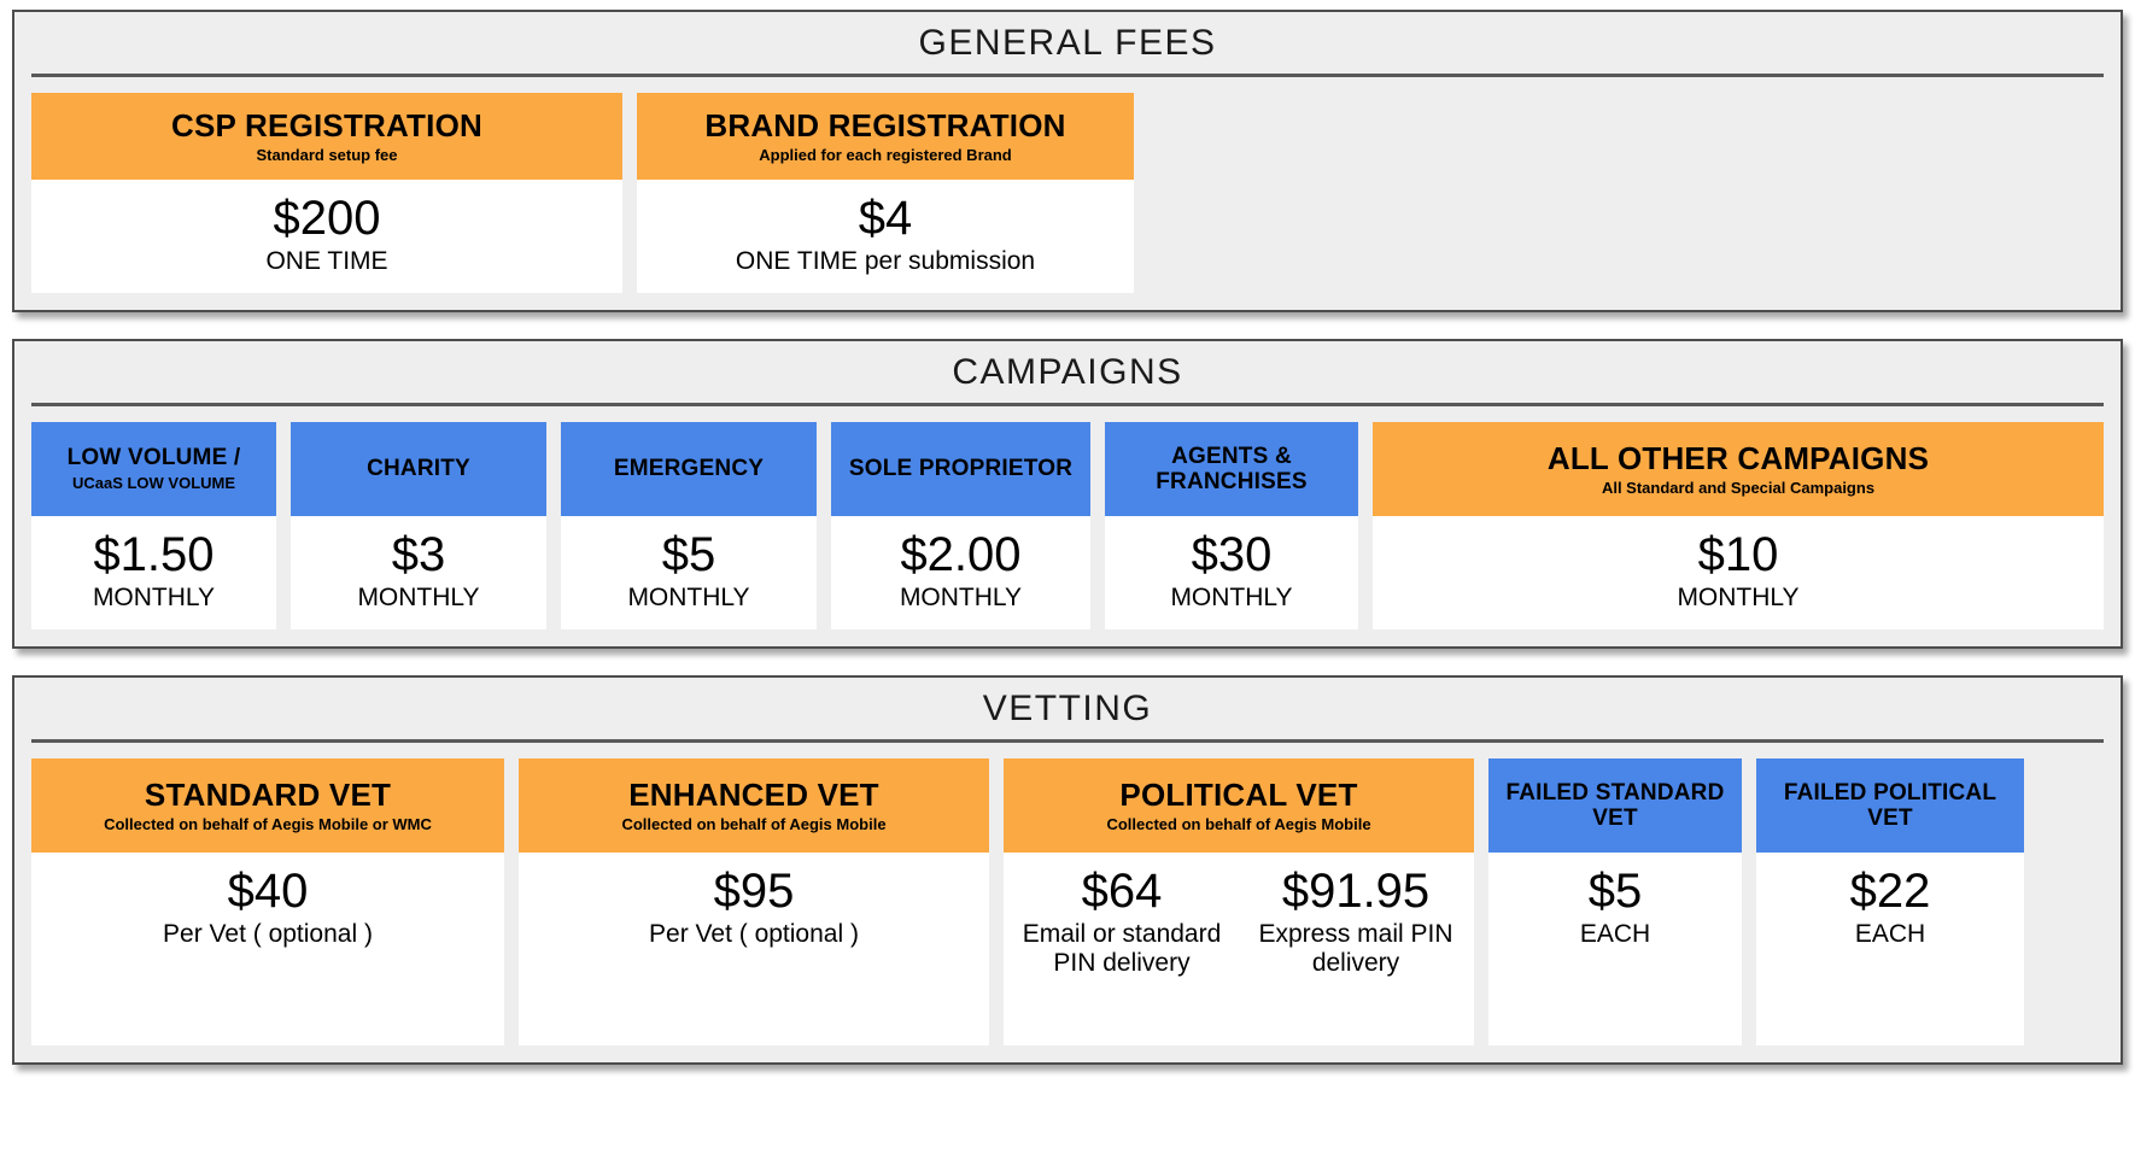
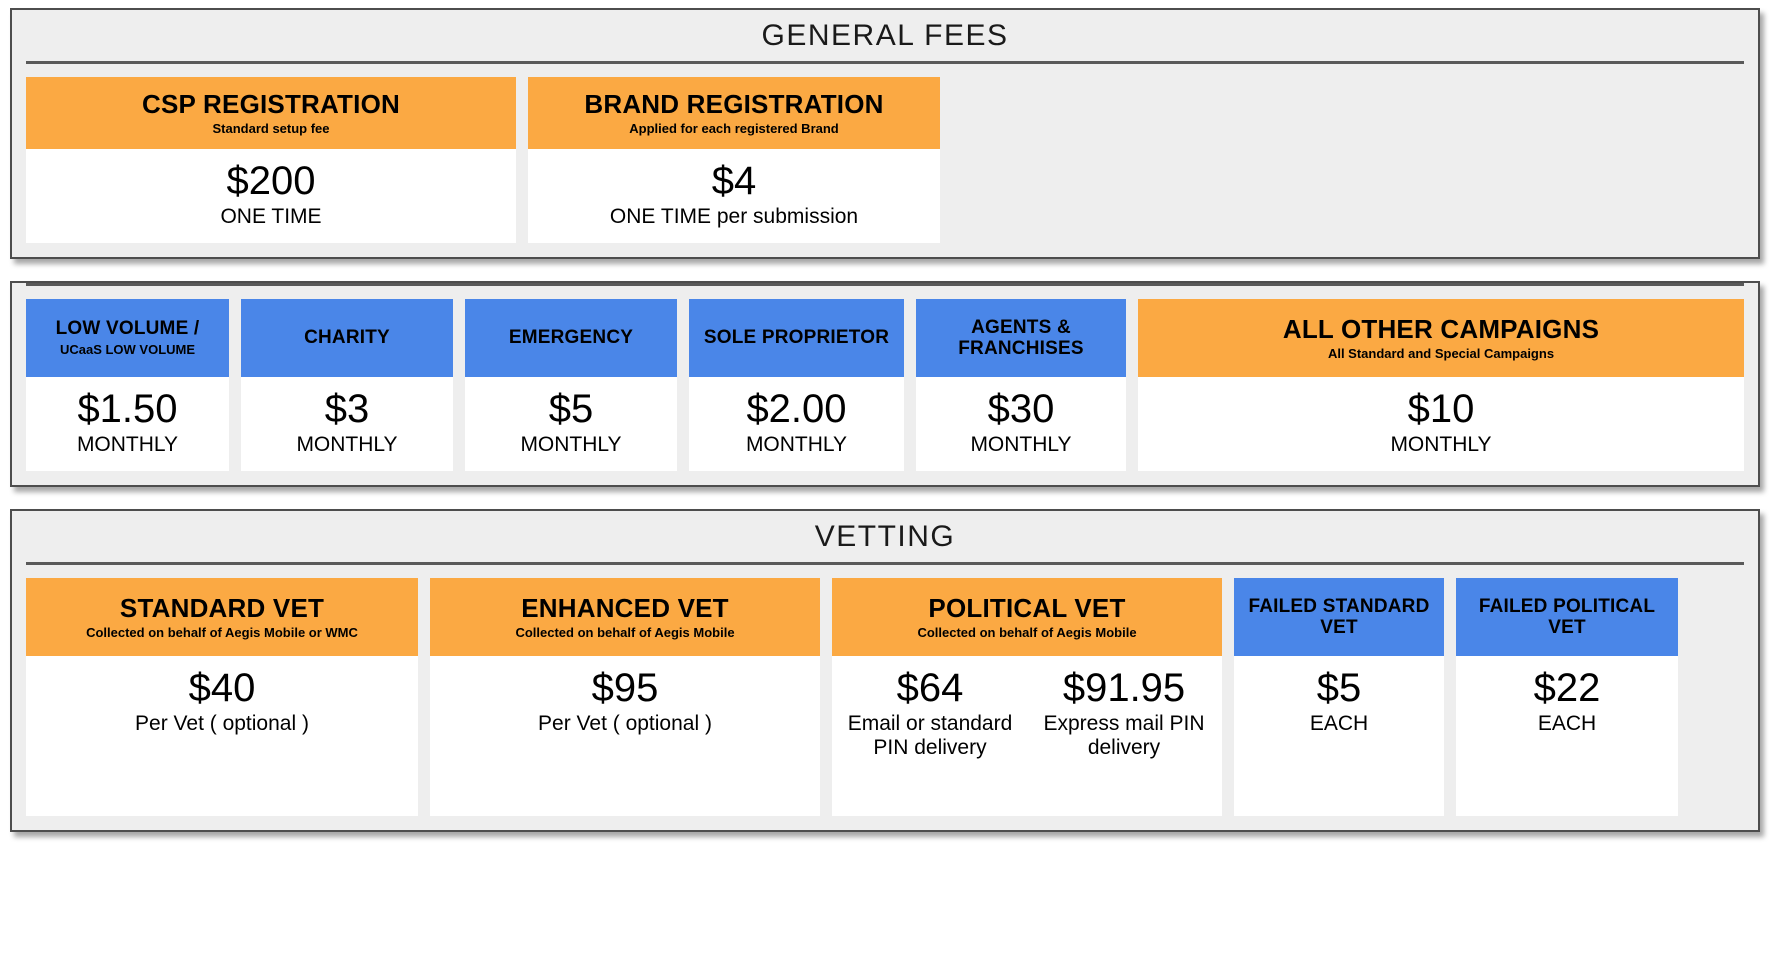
  GENERAL FEES
  CSP REGISTRATION
  Standard setup fee
  $200
  ONE TIME
  BRAND REGISTRATION
  Applied for each registered Brand
  $4
  ONE TIME per submission
- CAMPAIGNS
  LOW VOLUME /
  UCaaS LOW VOLUME
  $1.50
  MONTHLY
  CHARITY
  $3
  MONTHLY
  EMERGENCY
  $5
  MONTHLY
  SOLE PROPRIETOR
  $2.00
  MONTHLY
  AGENTS & FRANCHISES
  $30
  MONTHLY
  ALL OTHER CAMPAIGNS
  All Standard and Special Campaigns
  $10
  MONTHLY
  VETTING
  STANDARD VET
  Collected on behalf of Aegis Mobile or WMC
  $40
  Per Vet ( optional )
  ENHANCED VET
  Collected on behalf of Aegis Mobile
  $95
  Per Vet ( optional )
  POLITICAL VET
  Collected on behalf of Aegis Mobile
  $64
  Email or standard PIN delivery
  $91.95
  Express mail PIN delivery
  FAILED STANDARD VET
  $5
  EACH
  FAILED POLITICAL VET
  $22
  EACH
